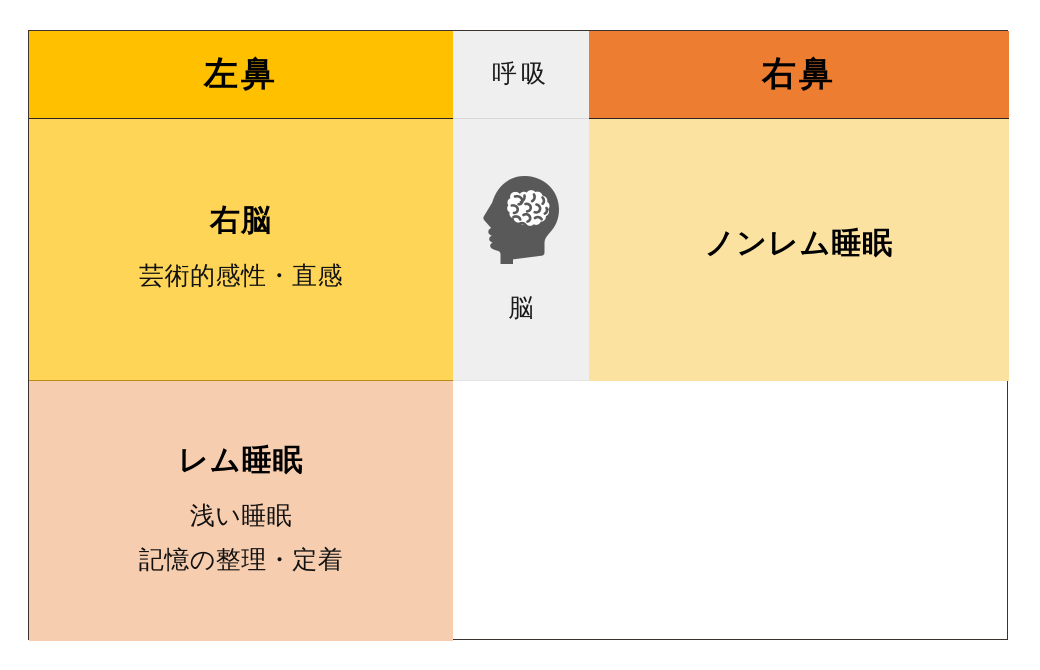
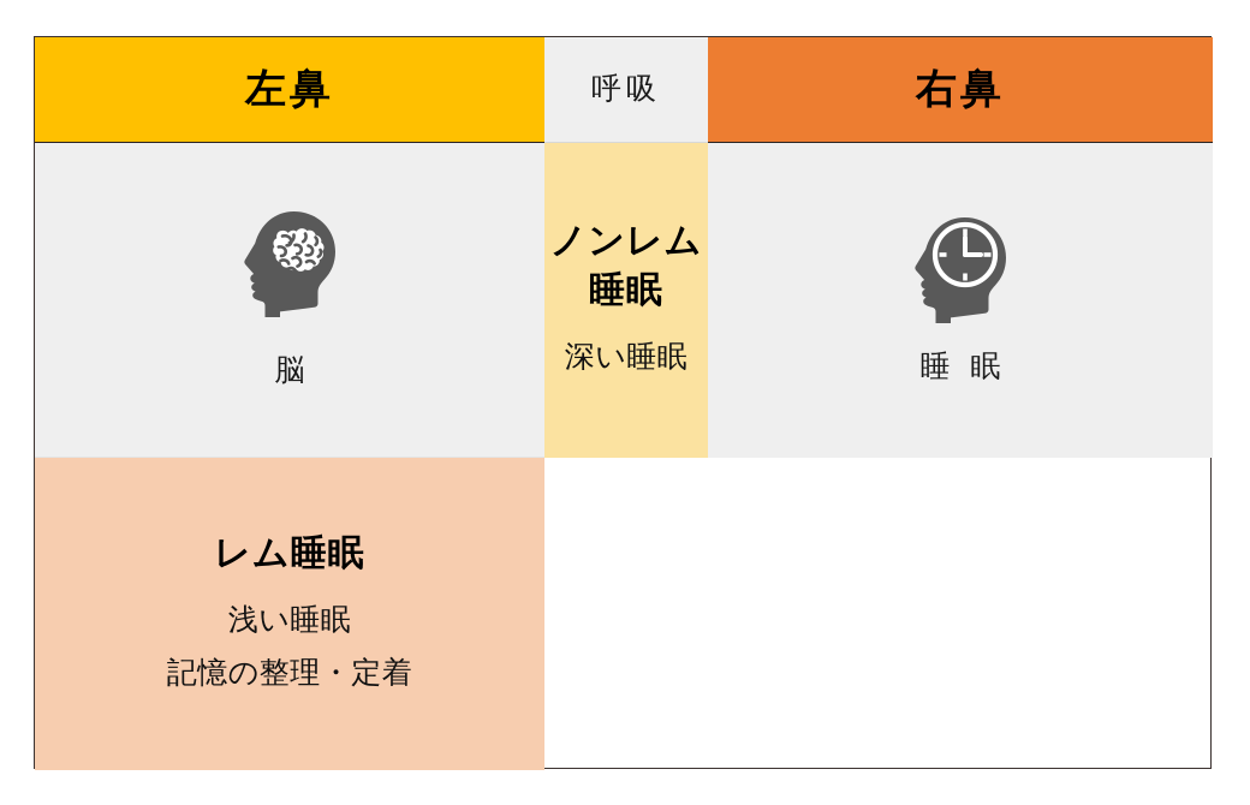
  左鼻
  呼吸
  右鼻
- 右脳
- 芸術的感性・直感
  脳
  ノンレム睡眠
+ 深い睡眠
+ 睡 眠
  レム睡眠
  浅い睡眠
  記憶の整理・定着
